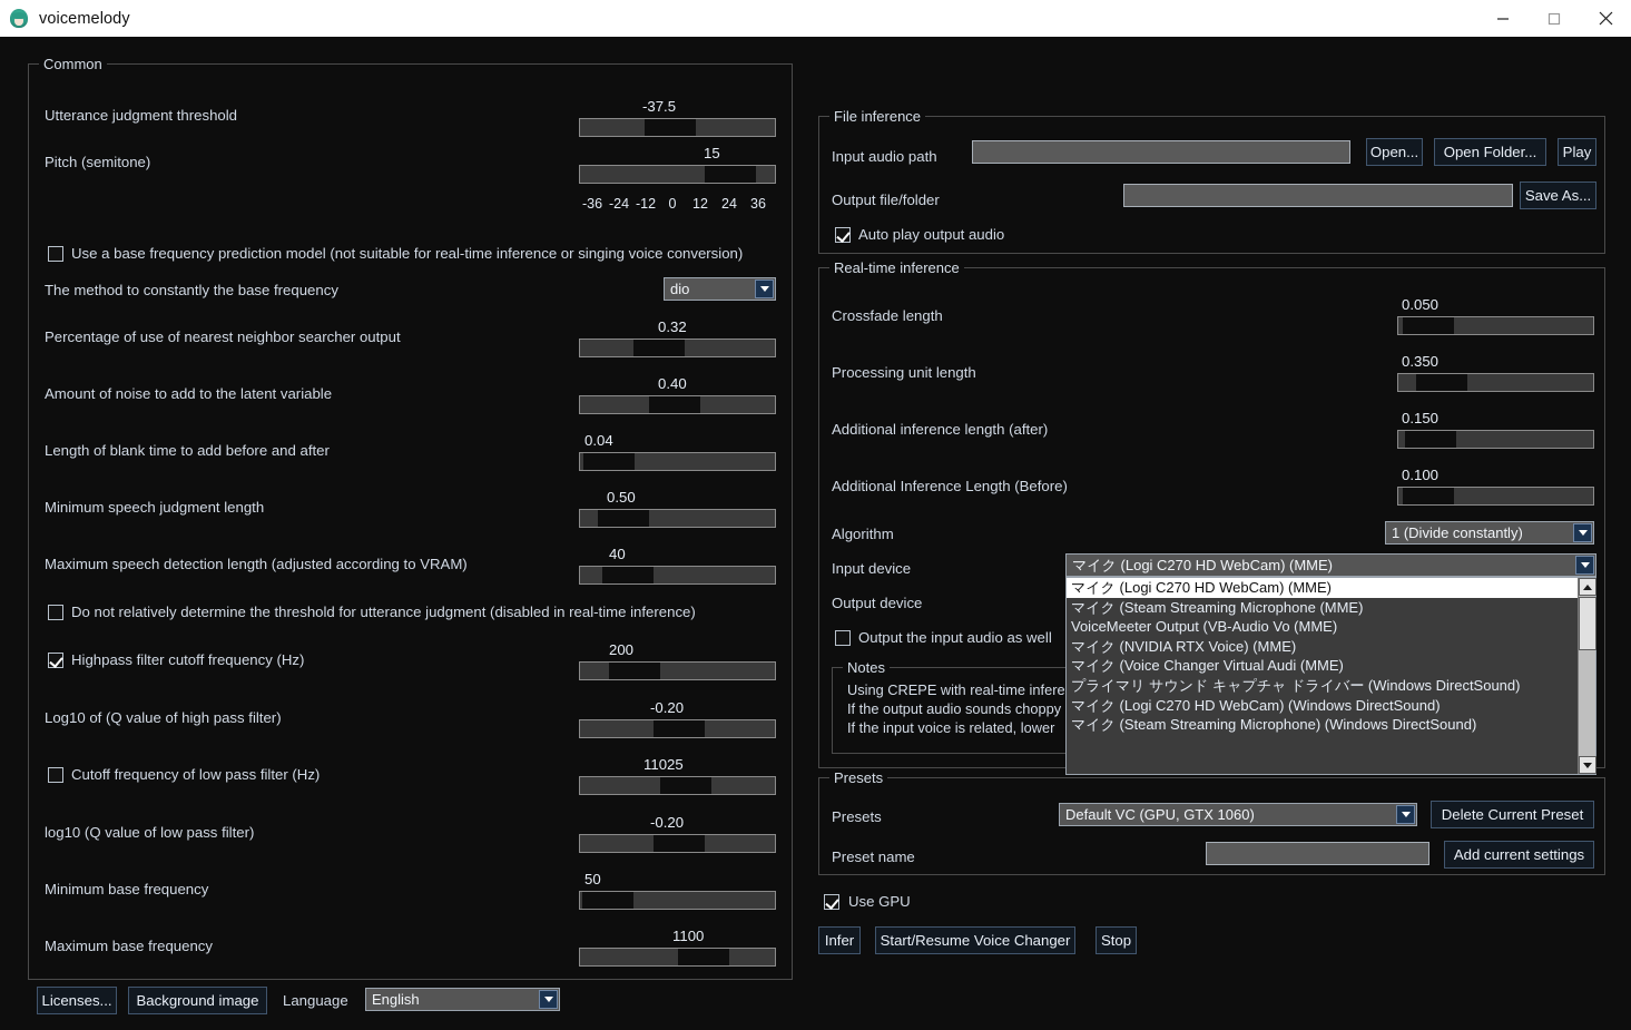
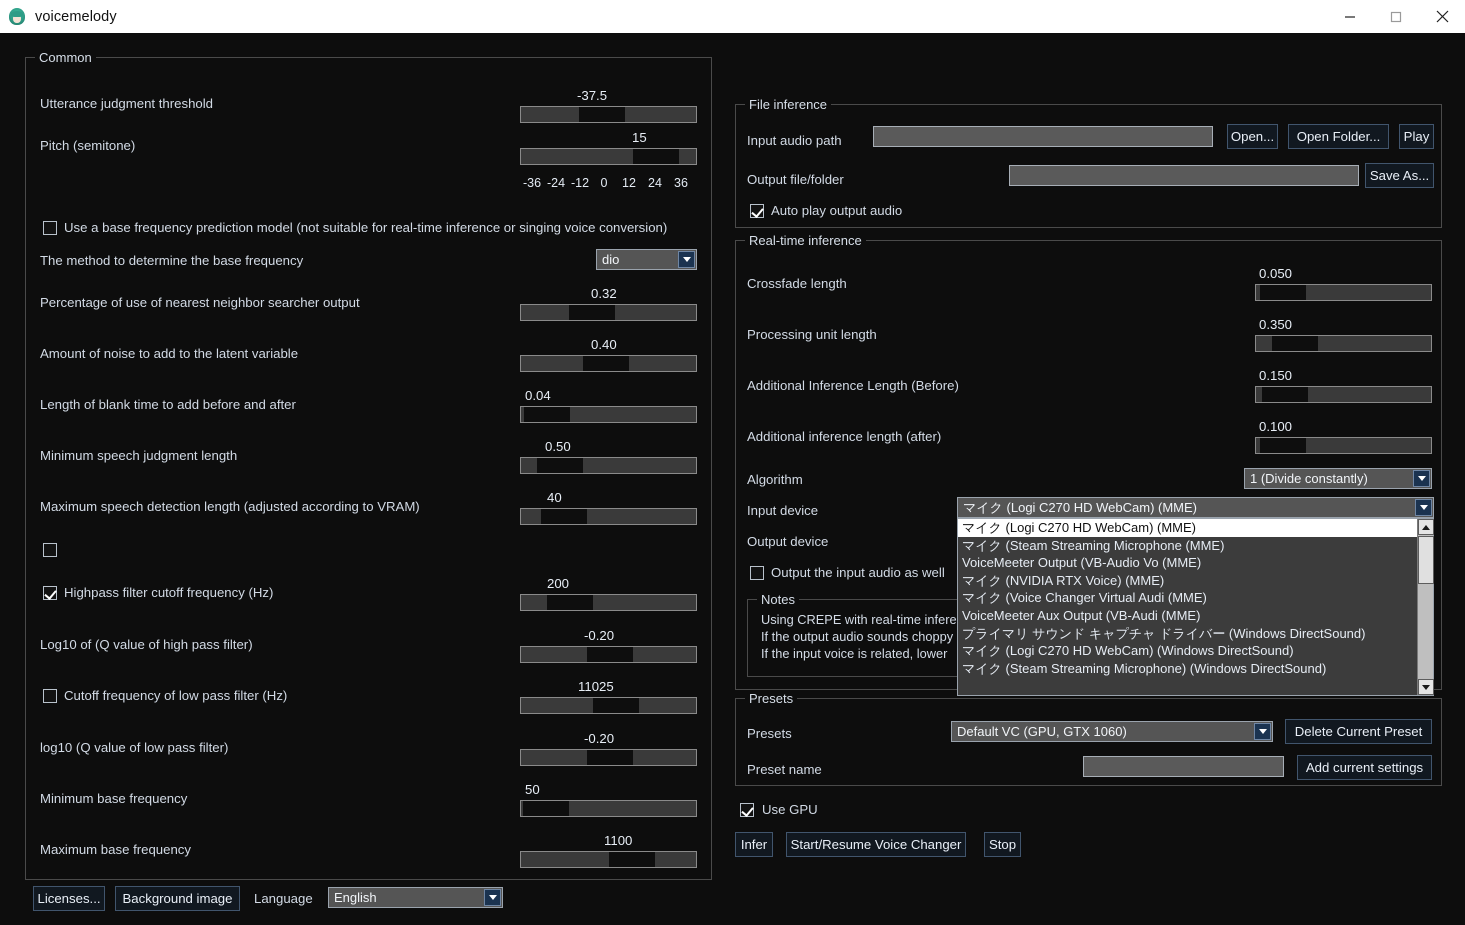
  voicemelody
  Common
  Utterance judgment threshold
  -37.5
  Pitch (semitone)
  15
  -36 -24 -12 0 12 24 36
  Use a base frequency prediction model (not suitable for real-time inference or singing voice conversion)
- The method to constantly the base frequency
+ The method to determine the base frequency
  dio
  Percentage of use of nearest neighbor searcher output
  0.32
  Amount of noise to add to the latent variable
  0.40
  Length of blank time to add before and after
  0.04
  Minimum speech judgment length
  0.50
  Maximum speech detection length (adjusted according to VRAM)
  40
- Do not relatively determine the threshold for utterance judgment (disabled in real-time inference)
  Highpass filter cutoff frequency (Hz)
  200
  Log10 of (Q value of high pass filter)
  -0.20
  Cutoff frequency of low pass filter (Hz)
  11025
  log10 (Q value of low pass filter)
  -0.20
  Minimum base frequency
  50
  Maximum base frequency
  1100
  Licenses...
  Background image
  Language
  English
  File inference
  Input audio path
  Open...
  Open Folder...
  Play
  Output file/folder
  Save As...
  Auto play output audio
  Real-time inference
  Crossfade length
  0.050
  Processing unit length
  0.350
- Additional inference length (after)
+ Additional Inference Length (Before)
  0.150
- Additional Inference Length (Before)
+ Additional inference length (after)
  0.100
  Algorithm
  1 (Divide constantly)
  Input device
  Output device
  Output the input audio as well
  Notes
  Using CREPE with real-time infere
  If the output audio sounds choppy
  If the input voice is related, lower
  Presets
  Presets
  Default VC (GPU, GTX 1060)
  Delete Current Preset
  Preset name
  Add current settings
  Use GPU
  Infer
  Start/Resume Voice Changer
  Stop
  マイク (Logi C270 HD WebCam) (MME)
  マイク (Logi C270 HD WebCam) (MME)
  マイク (Steam Streaming Microphone (MME)
  VoiceMeeter Output (VB-Audio Vo (MME)
  マイク (NVIDIA RTX Voice) (MME)
  マイク (Voice Changer Virtual Audi (MME)
+ VoiceMeeter Aux Output (VB-Audi (MME)
  プライマリ サウンド キャプチャ ドライバー (Windows DirectSound)
  マイク (Logi C270 HD WebCam) (Windows DirectSound)
  マイク (Steam Streaming Microphone) (Windows DirectSound)
